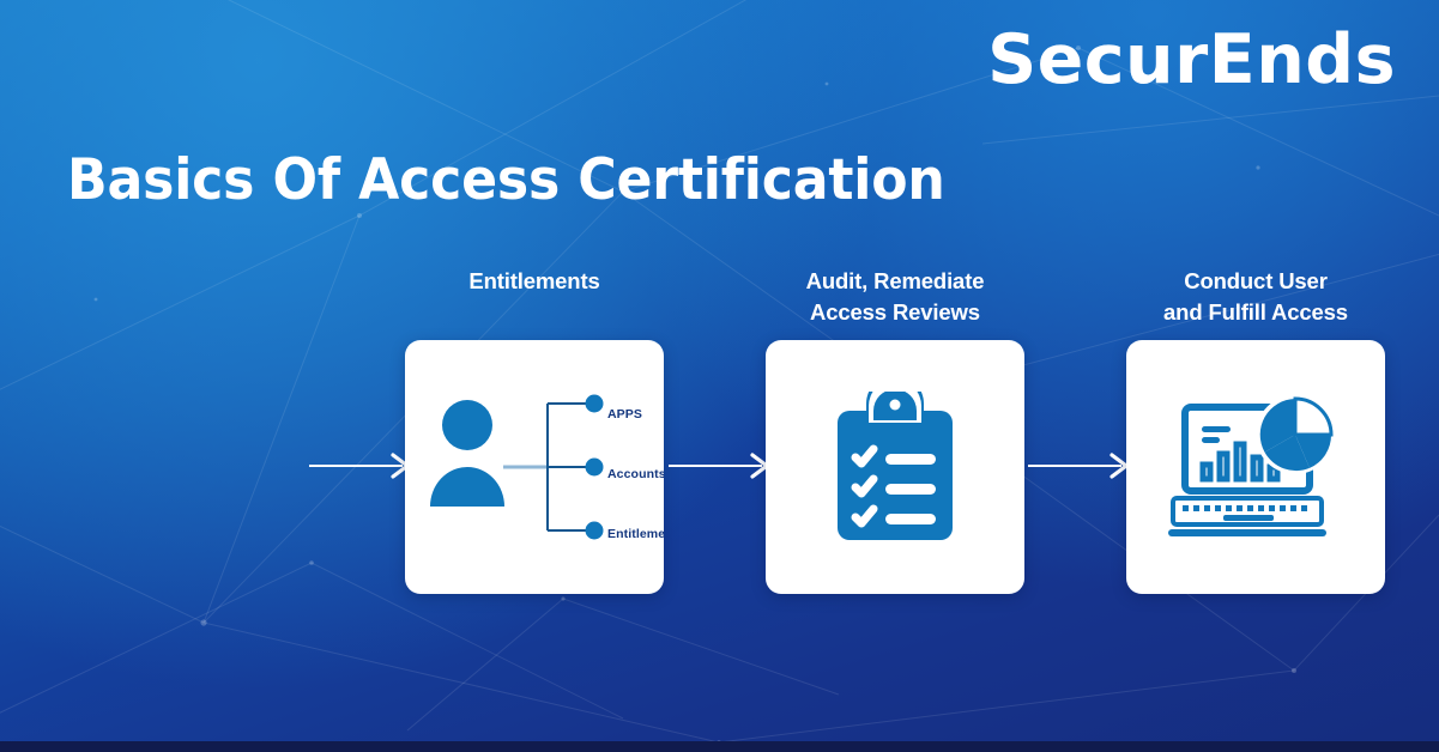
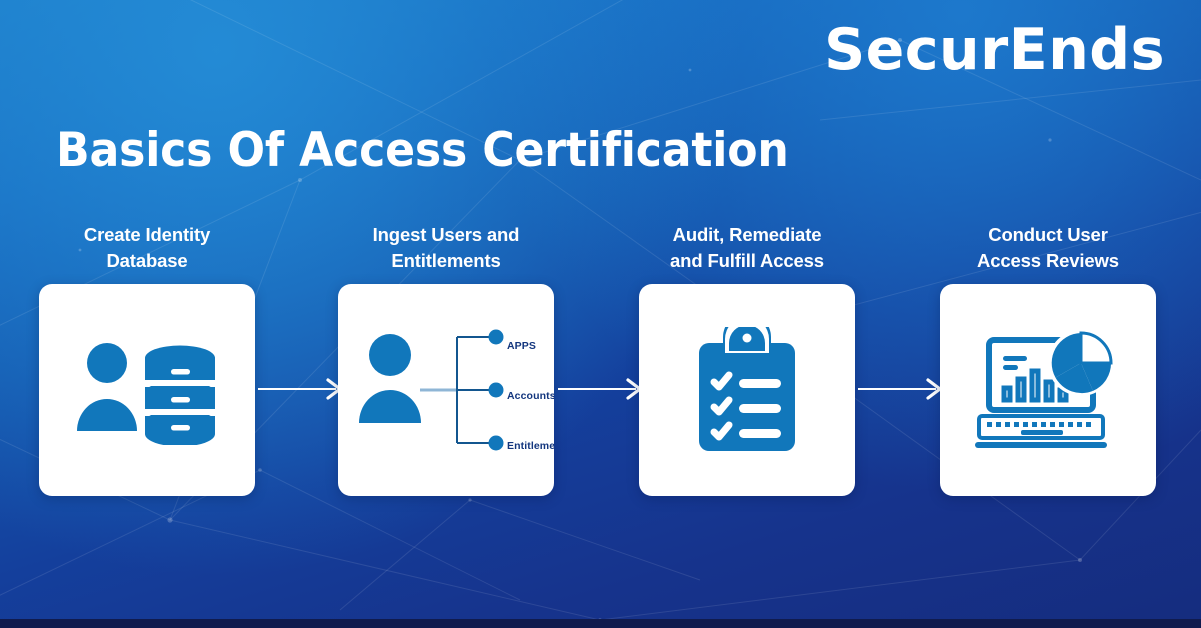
  SecurEnds
  Basics Of Access Certification
+ Create Identity
+ Database
+ Ingest Users and
  Entitlements
  APPS
  Accounts
  Entitleme
  Audit, Remediate
- Access Reviews
+ and Fulfill Access
  Conduct User
- and Fulfill Access
+ Access Reviews
